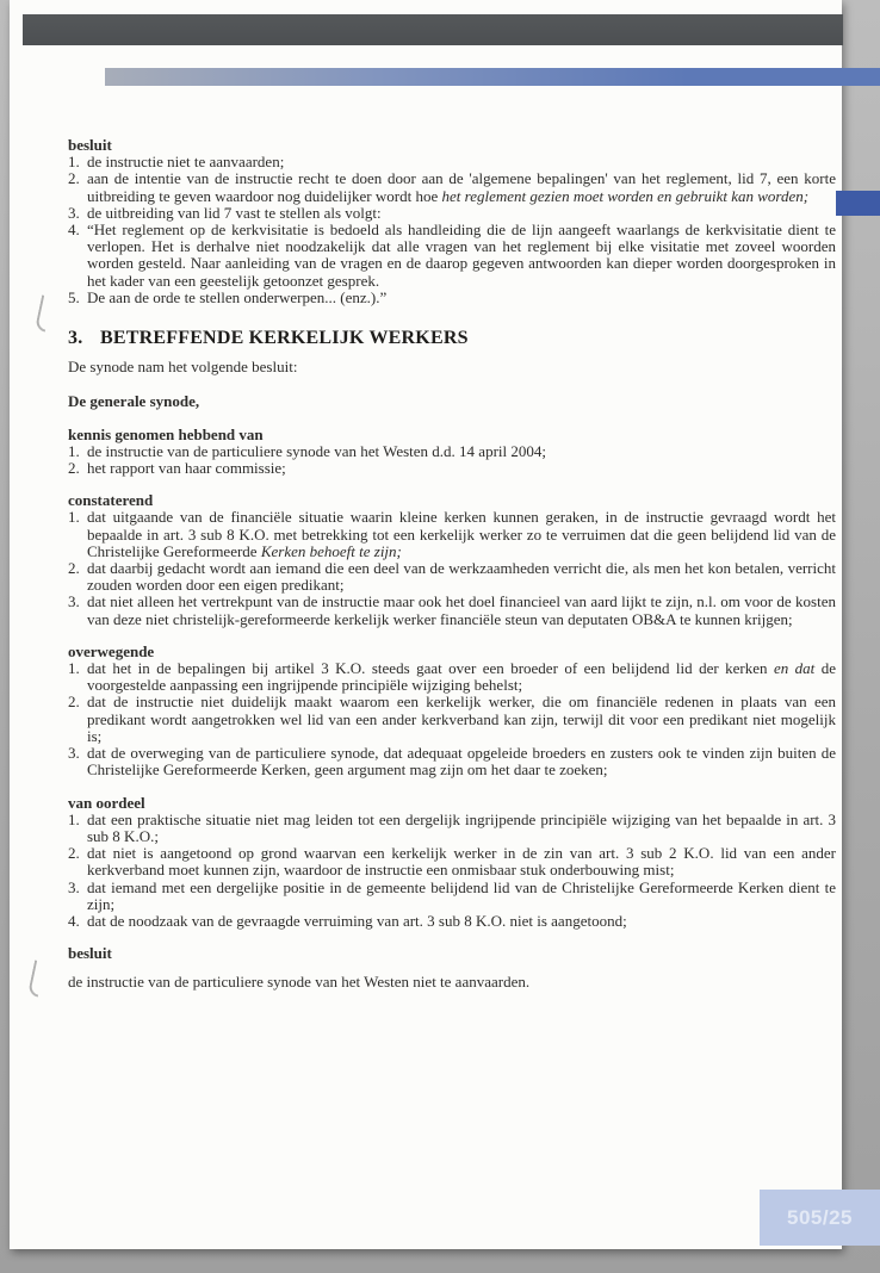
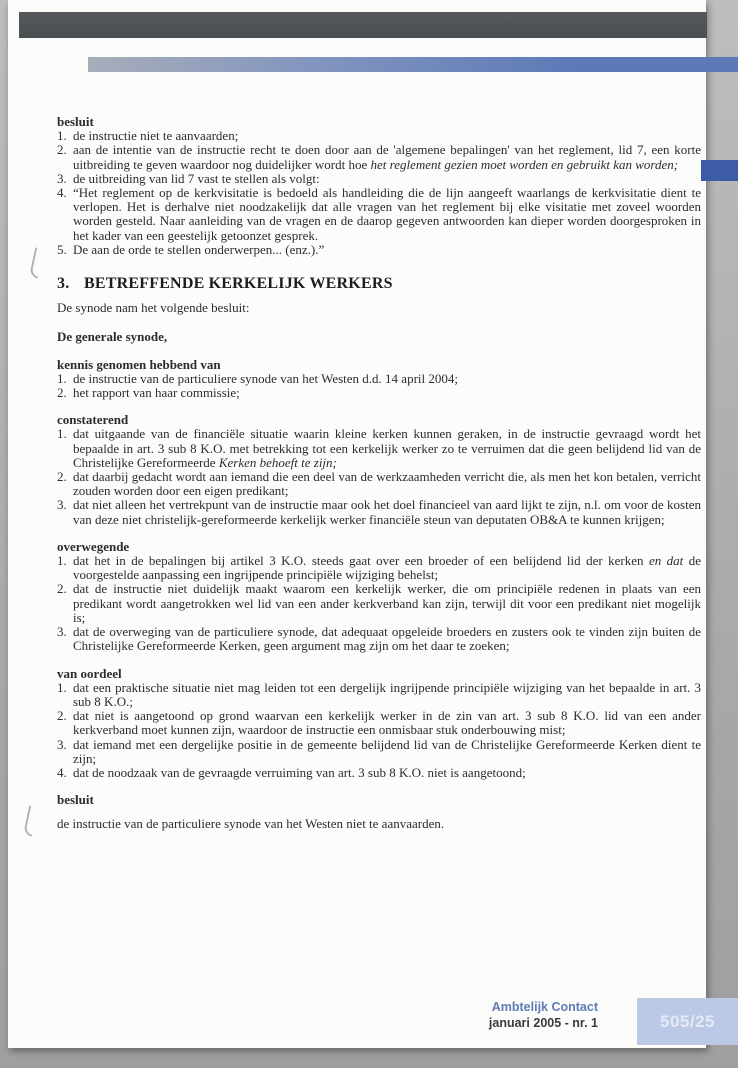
  besluit
  1.
  de instructie niet te aanvaarden;
  2.
  aan de intentie van de instructie recht te doen door aan de 'algemene bepalingen' van het reglement, lid 7, een korte uitbreiding te geven waardoor nog duidelijker wordt hoe het reglement gezien moet worden en gebruikt kan worden;
  3.
  de uitbreiding van lid 7 vast te stellen als volgt:
  4.
  “Het reglement op de kerkvisitatie is bedoeld als handleiding die de lijn aangeeft waarlangs de kerkvisitatie dient te verlopen. Het is derhalve niet noodzakelijk dat alle vragen van het reglement bij elke visitatie met zoveel woorden worden gesteld. Naar aanleiding van de vragen en de daarop gegeven antwoorden kan dieper worden doorgesproken in het kader van een geestelijk getoonzet gesprek.
  5.
  De aan de orde te stellen onderwerpen... (enz.).”
  3. BETREFFENDE KERKELIJK WERKERS
  De synode nam het volgende besluit:
  De generale synode,
  kennis genomen hebbend van
  1.
  de instructie van de particuliere synode van het Westen d.d. 14 april 2004;
  2.
  het rapport van haar commissie;
  constaterend
  1.
  dat uitgaande van de financiële situatie waarin kleine kerken kunnen geraken, in de instructie gevraagd wordt het bepaalde in art. 3 sub 8 K.O. met betrekking tot een kerkelijk werker zo te verruimen dat die geen belijdend lid van de Christelijke Gereformeerde Kerken behoeft te zijn;
  2.
  dat daarbij gedacht wordt aan iemand die een deel van de werkzaamheden verricht die, als men het kon betalen, verricht zouden worden door een eigen predikant;
  3.
  dat niet alleen het vertrekpunt van de instructie maar ook het doel financieel van aard lijkt te zijn, n.l. om voor de kosten van deze niet christelijk-gereformeerde kerkelijk werker financiële steun van deputaten OB&A te kunnen krijgen;
  overwegende
  1.
  dat het in de bepalingen bij artikel 3 K.O. steeds gaat over een broeder of een belijdend lid der kerken en dat de voorgestelde aanpassing een ingrijpende principiële wijziging behelst;
  2.
- dat de instructie niet duidelijk maakt waarom een kerkelijk werker, die om financiële redenen in plaats van een predikant wordt aangetrokken wel lid van een ander kerkverband kan zijn, terwijl dit voor een predikant niet mogelijk is;
+ dat de instructie niet duidelijk maakt waarom een kerkelijk werker, die om principiële redenen in plaats van een predikant wordt aangetrokken wel lid van een ander kerkverband kan zijn, terwijl dit voor een predikant niet mogelijk is;
  3.
  dat de overweging van de particuliere synode, dat adequaat opgeleide broeders en zusters ook te vinden zijn buiten de Christelijke Gereformeerde Kerken, geen argument mag zijn om het daar te zoeken;
  van oordeel
  1.
  dat een praktische situatie niet mag leiden tot een dergelijk ingrijpende principiële wijziging van het bepaalde in art. 3 sub 8 K.O.;
  2.
- dat niet is aangetoond op grond waarvan een kerkelijk werker in de zin van art. 3 sub 2 K.O. lid van een ander kerkverband moet kunnen zijn, waardoor de instructie een onmisbaar stuk onderbouwing mist;
+ dat niet is aangetoond op grond waarvan een kerkelijk werker in de zin van art. 3 sub 8 K.O. lid van een ander kerkverband moet kunnen zijn, waardoor de instructie een onmisbaar stuk onderbouwing mist;
  3.
  dat iemand met een dergelijke positie in de gemeente belijdend lid van de Christelijke Gereformeerde Kerken dient te zijn;
  4.
  dat de noodzaak van de gevraagde verruiming van art. 3 sub 8 K.O. niet is aangetoond;
  besluit
  de instructie van de particuliere synode van het Westen niet te aanvaarden.
+ Ambtelijk Contact
+ januari 2005 - nr. 1
  505/25
